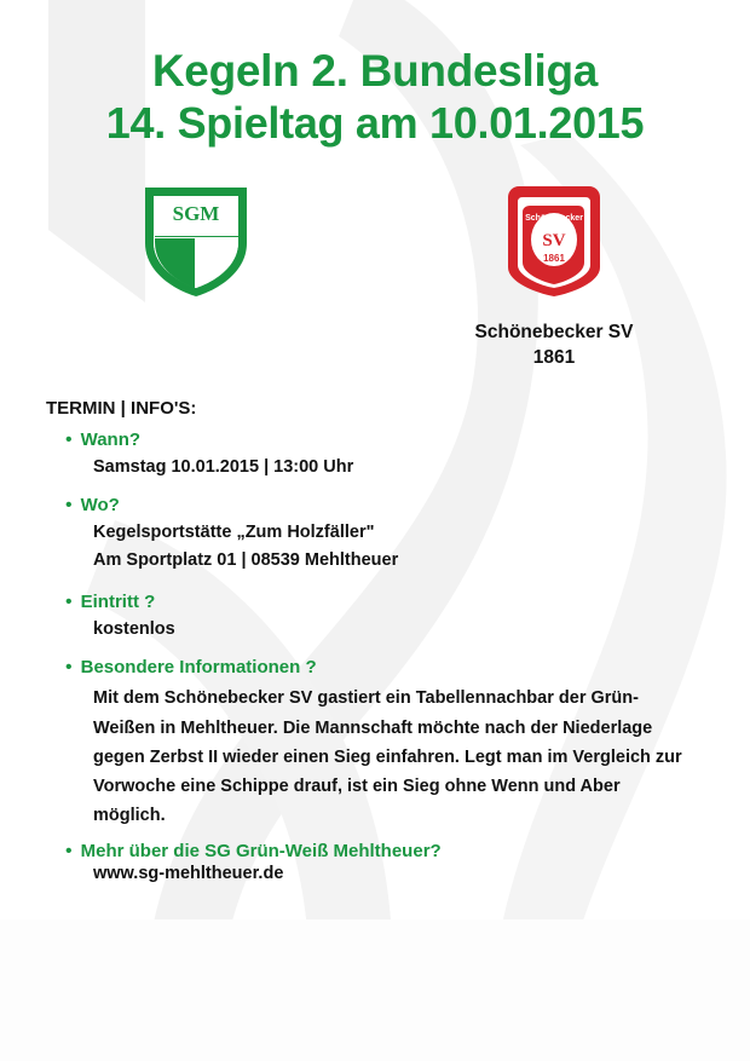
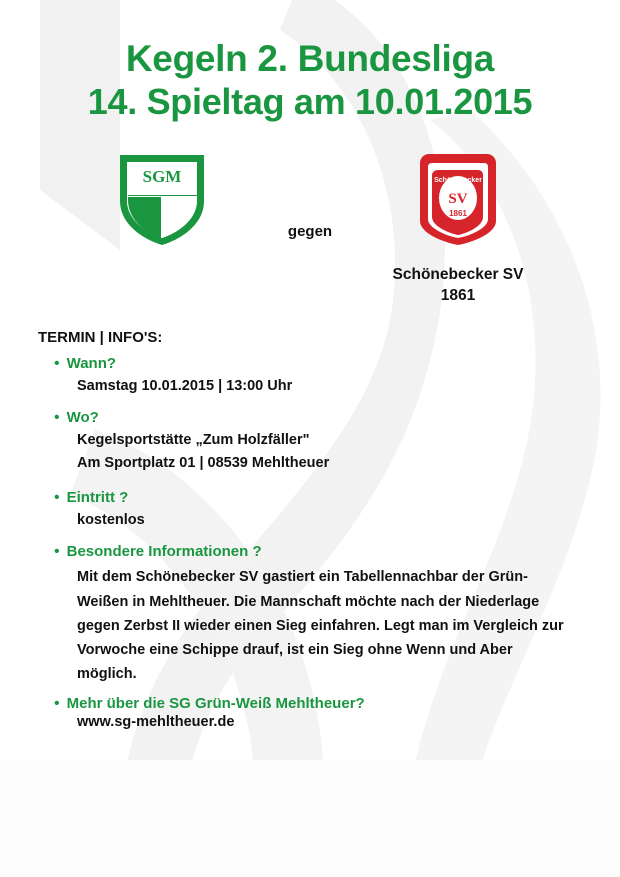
  Kegeln 2. Bundesliga
  14. Spieltag am 10.01.2015
  SGM
+ gegen
  SV
  1861
  Schönebecker SV
  1861
  TERMIN | INFO'S:
  •
  Wann?
  Samstag 10.01.2015 | 13:00 Uhr
  •
  Wo?
  Kegelsportstätte „Zum Holzfäller"
  Am Sportplatz 01 | 08539 Mehltheuer
  •
  Eintritt ?
  kostenlos
  •
  Besondere Informationen ?
  Mit dem Schönebecker SV gastiert ein Tabellennachbar der Grün-Weißen in Mehltheuer. Die Mannschaft möchte nach der Niederlage gegen Zerbst II wieder einen Sieg einfahren. Legt man im Vergleich zur Vorwoche eine Schippe drauf, ist ein Sieg ohne Wenn und Aber möglich.
  •
  Mehr über die SG Grün-Weiß Mehltheuer?
  www.sg-mehltheuer.de
